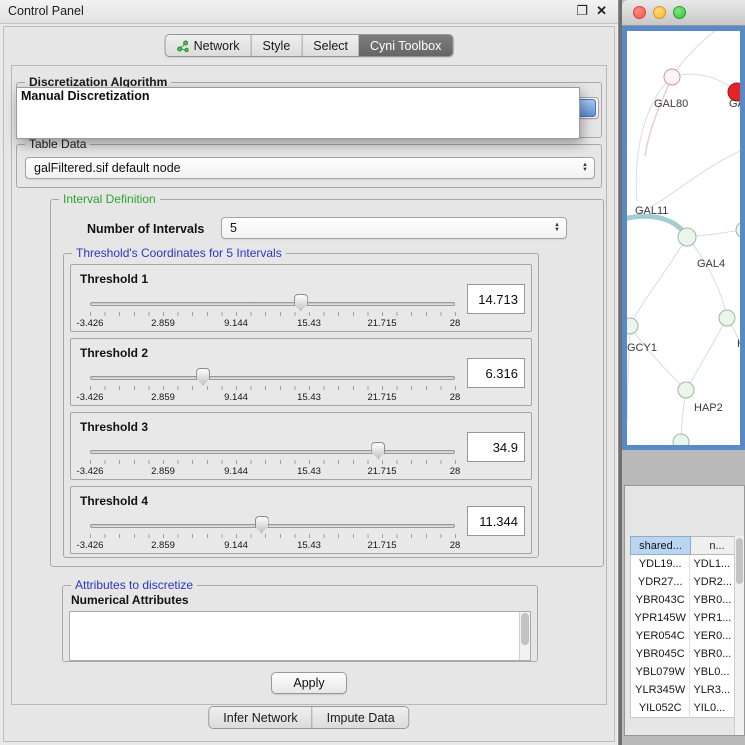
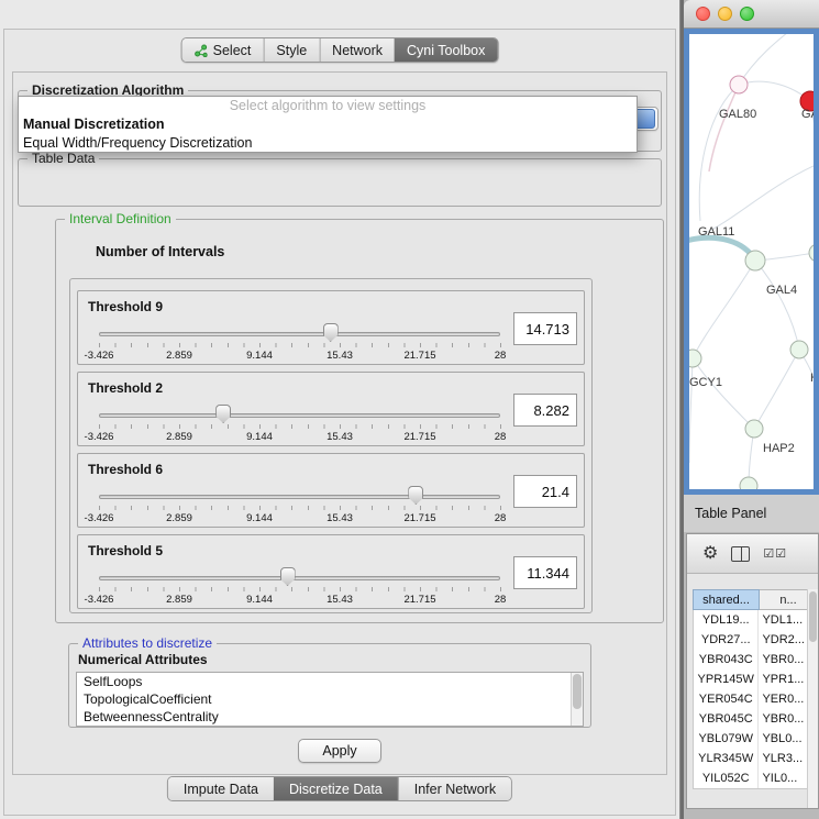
- Control Panel
- ❐
- ✕
- Network
+ Select
  Style
- Select
+ Network
  Cyni Toolbox
  Discretization Algorithm
+ Select algorithm to view settings
  Manual Discretization
+ Equal Width/Frequency Discretization
  Table Data
- galFiltered.sif default node
  Interval Definition
  Number of Intervals
- 5
- Threshold's Coordinates for 5 Intervals
- Threshold 1
+ Threshold 9
  -3.426
  2.859
  9.144
  15.43
  21.715
  28
  14.713
  Threshold 2
  -3.426
  2.859
  9.144
  15.43
  21.715
  28
- 6.316
+ 8.282
- Threshold 3
+ Threshold 6
  -3.426
  2.859
  9.144
  15.43
  21.715
  28
- 34.9
+ 21.4
- Threshold 4
+ Threshold 5
  -3.426
  2.859
  9.144
  15.43
  21.715
  28
  11.344
  Attributes to discretize
  Numerical Attributes
+ SelfLoops
+ TopologicalCoefficient
+ BetweennessCentrality
  Apply
- Infer Network
+ Impute Data
+ Discretize Data
- Impute Data
+ Infer Network
  GAL80
  GAL11
  GAL4
  GCY1
  HAP2
+ Table Panel
+ ⚙
+ ☑☑
  shared...
  n...
  YDL19...
  YDL1...
  YDR27...
  YDR2...
  YBR043C
  YBR0...
  YPR145W
  YPR1...
  YER054C
  YER0...
  YBR045C
  YBR0...
  YBL079W
  YBL0...
  YLR345W
  YLR3...
  YIL052C
  YIL0...
